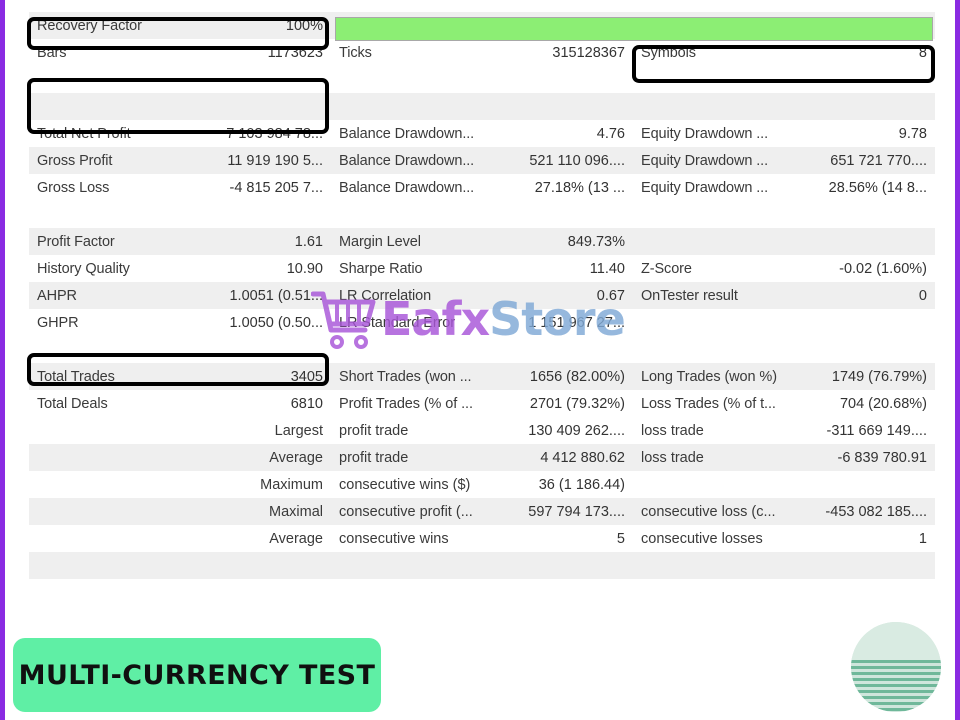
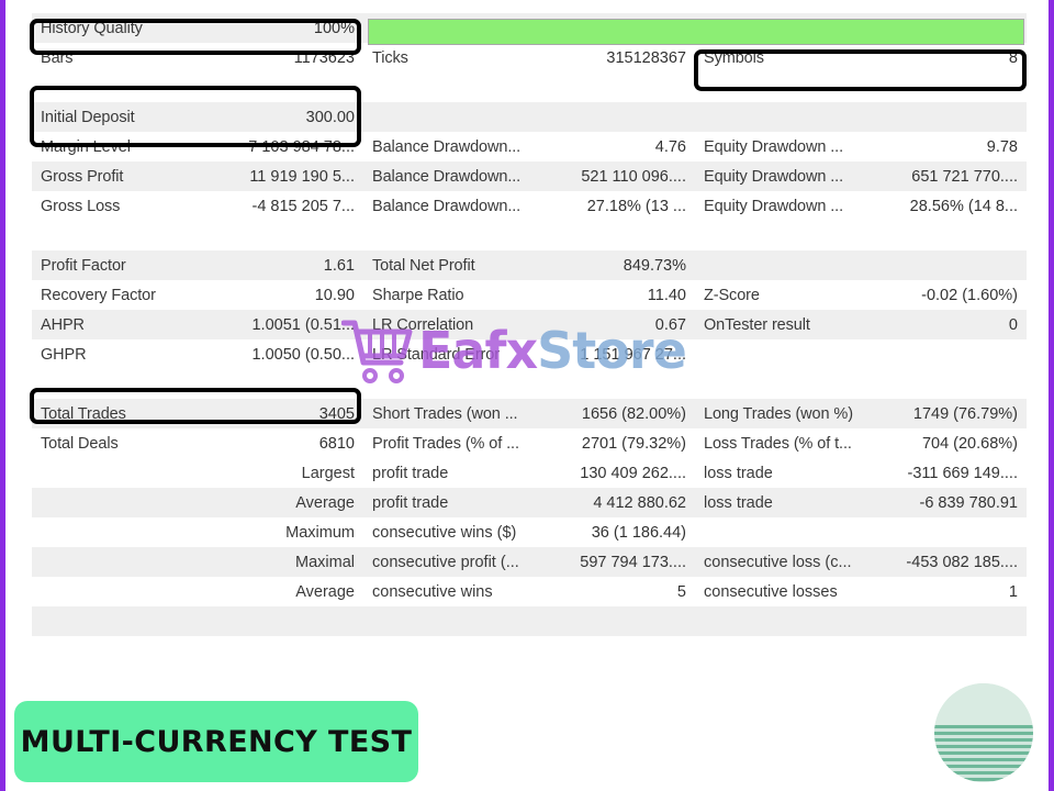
- Recovery Factor
+ History Quality
  100%
  Bars
  1173623
  Ticks
  315128367
  Symbols
  8
+ Initial Deposit
+ 300.00
- Total Net Profit
+ Margin Level
  7 103 984 78...
  Balance Drawdown...
  4.76
  Equity Drawdown ...
  9.78
  Gross Profit
  11 919 190 5...
  Balance Drawdown...
  521 110 096....
  Equity Drawdown ...
  651 721 770....
  Gross Loss
  -4 815 205 7...
  Balance Drawdown...
  27.18% (13 ...
  Equity Drawdown ...
  28.56% (14 8...
  Profit Factor
  1.61
- Margin Level
+ Total Net Profit
  849.73%
- History Quality
+ Recovery Factor
  10.90
  Sharpe Ratio
  11.40
  Z-Score
  -0.02 (1.60%)
  AHPR
  1.0051 (0.51...
  LR Correlation
  0.67
  OnTester result
  0
  GHPR
  1.0050 (0.50...
  LR Standard Error
  1 151 967 27...
  Total Trades
  3405
  Short Trades (won ...
  1656 (82.00%)
  Long Trades (won %)
  1749 (76.79%)
  Total Deals
  6810
  Profit Trades (% of ...
  2701 (79.32%)
  Loss Trades (% of t...
  704 (20.68%)
  Largest
  profit trade
  130 409 262....
  loss trade
  -311 669 149....
  Average
  profit trade
  4 412 880.62
  loss trade
  -6 839 780.91
  Maximum
  consecutive wins ($)
  36 (1 186.44)
  Maximal
  consecutive profit (...
  597 794 173....
  consecutive loss (c...
  -453 082 185....
  Average
  consecutive wins
  5
  consecutive losses
  1
  EafxStore
  MULTI-CURRENCY TEST
